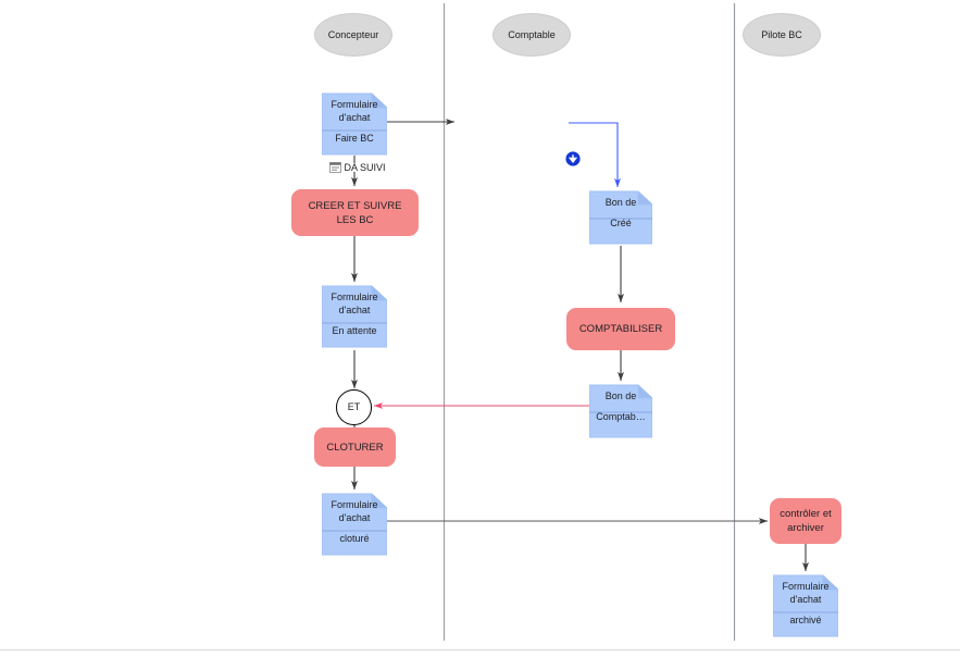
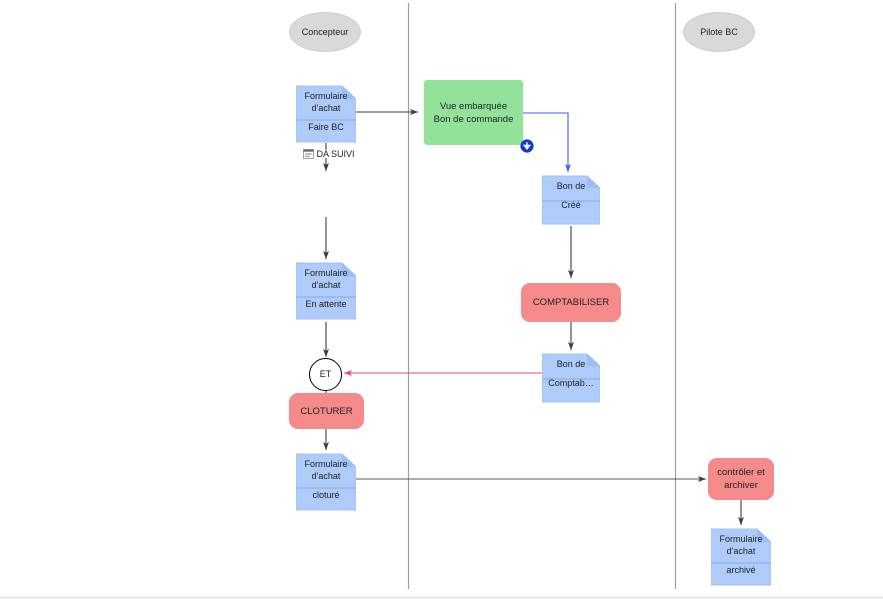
  Concepteur
- Comptable
  Pilote BC
  Formulaire
  d'achat
  Faire BC
  DA SUIVI
- CREER ET SUIVRE
- LES BC
  Formulaire
  d'achat
  En attente
  ET
  CLOTURER
  Formulaire
  d'achat
  cloturé
+ Vue embarquée
+ Bon de commande
  Bon de
  Créé
  COMPTABILISER
  Bon de
  Comptab…
  contrôler et
  archiver
  Formulaire
  d'achat
  archivé
